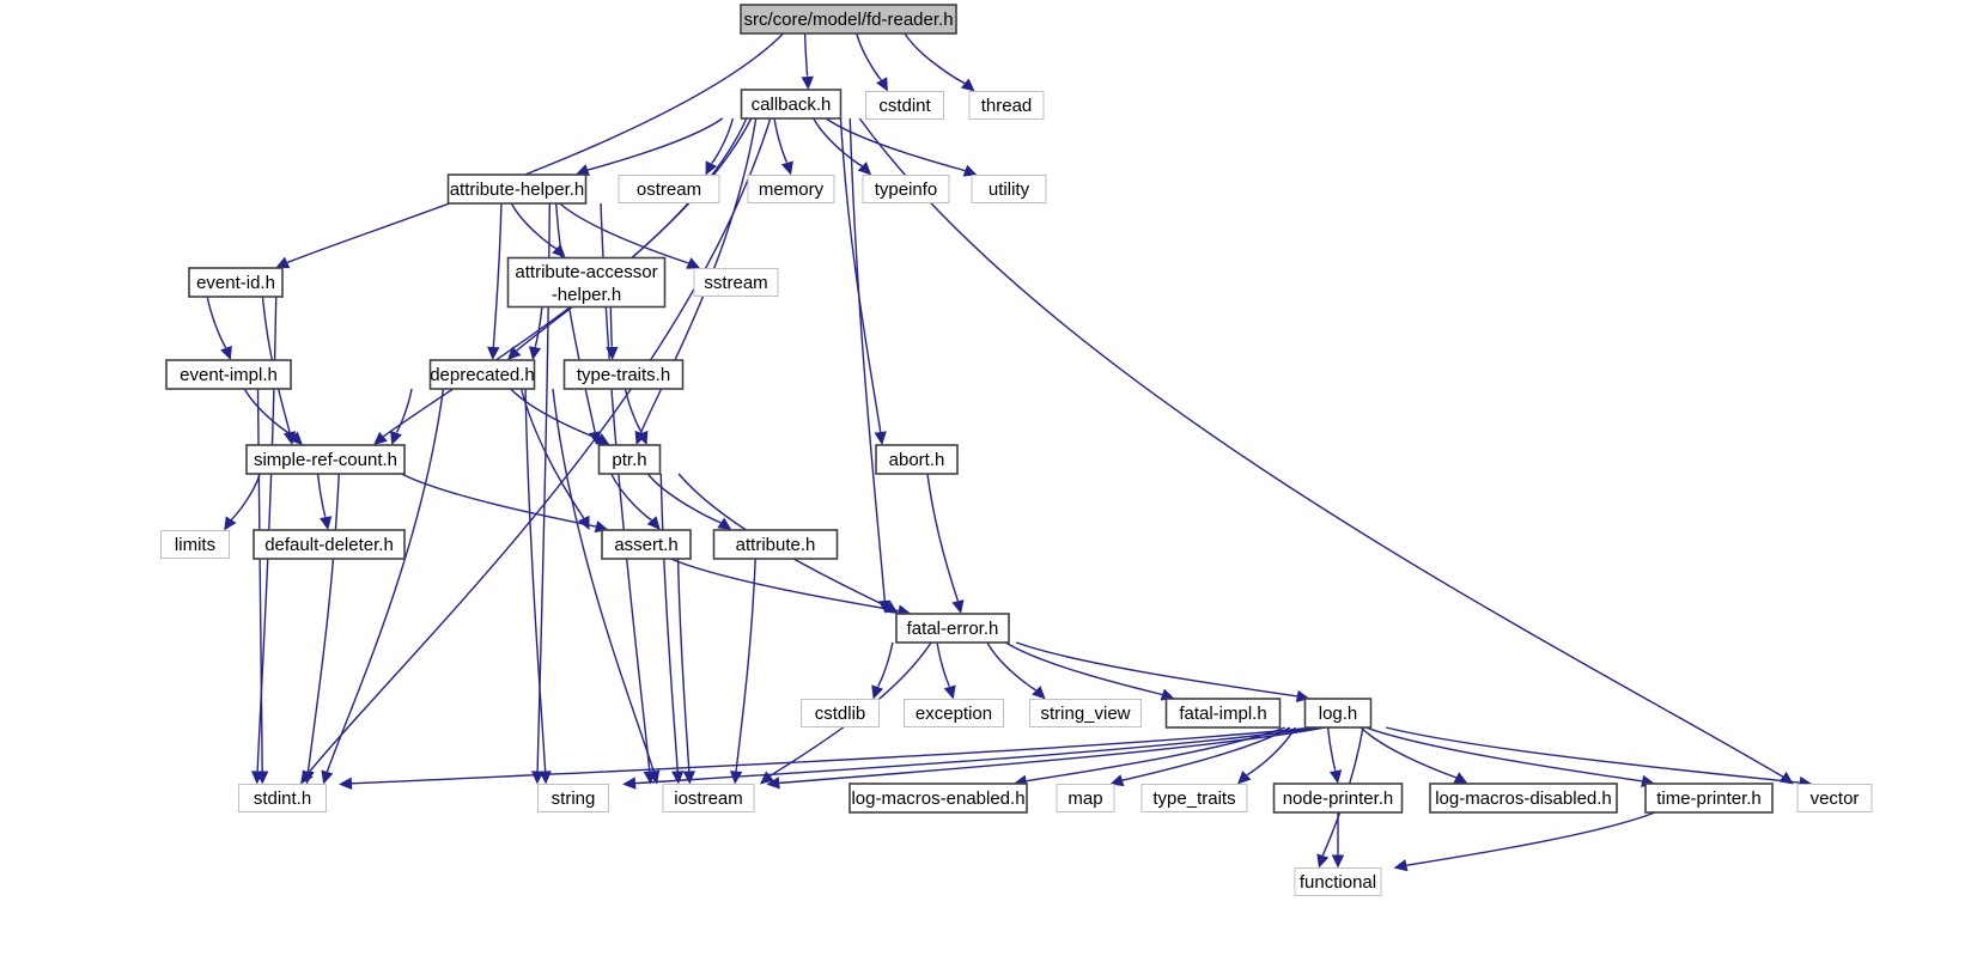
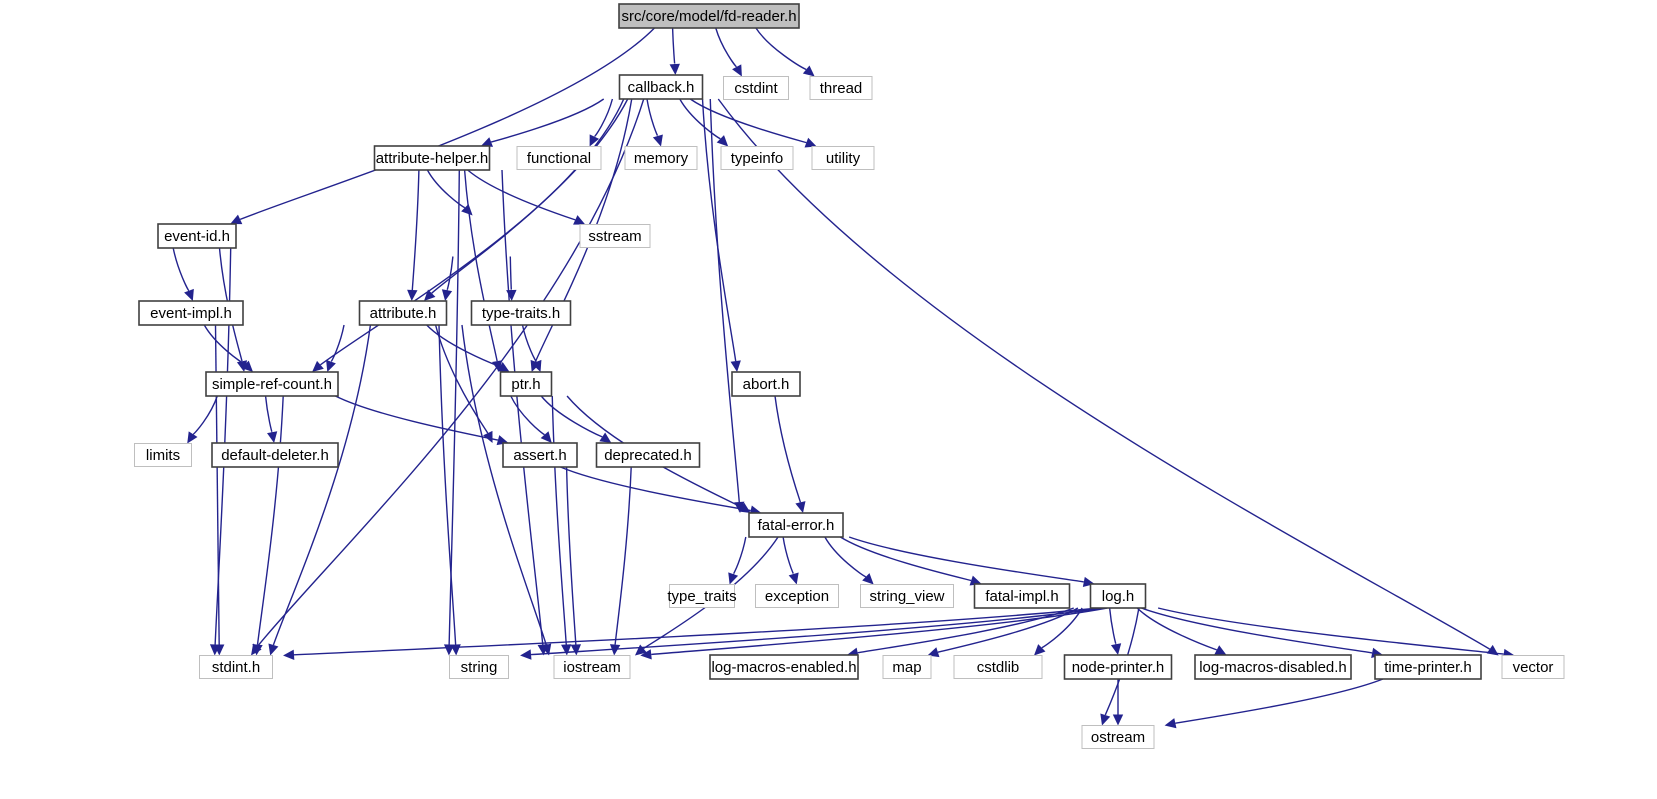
  src/core/model/fd-reader.h
  callback.h
  cstdint
  thread
  attribute-helper.h
- ostream
+ functional
  memory
  typeinfo
  utility
  event-id.h
- attribute-accessor -helper.h
  sstream
  event-impl.h
- deprecated.h
+ attribute.h
  type-traits.h
  simple-ref-count.h
  ptr.h
  abort.h
  limits
  default-deleter.h
  assert.h
- attribute.h
+ deprecated.h
  fatal-error.h
- cstdlib
+ type_traits
  exception
  string_view
  fatal-impl.h
  log.h
  stdint.h
  string
  iostream
  log-macros-enabled.h
  map
- type_traits
+ cstdlib
  node-printer.h
  log-macros-disabled.h
  time-printer.h
  vector
- functional
+ ostream
